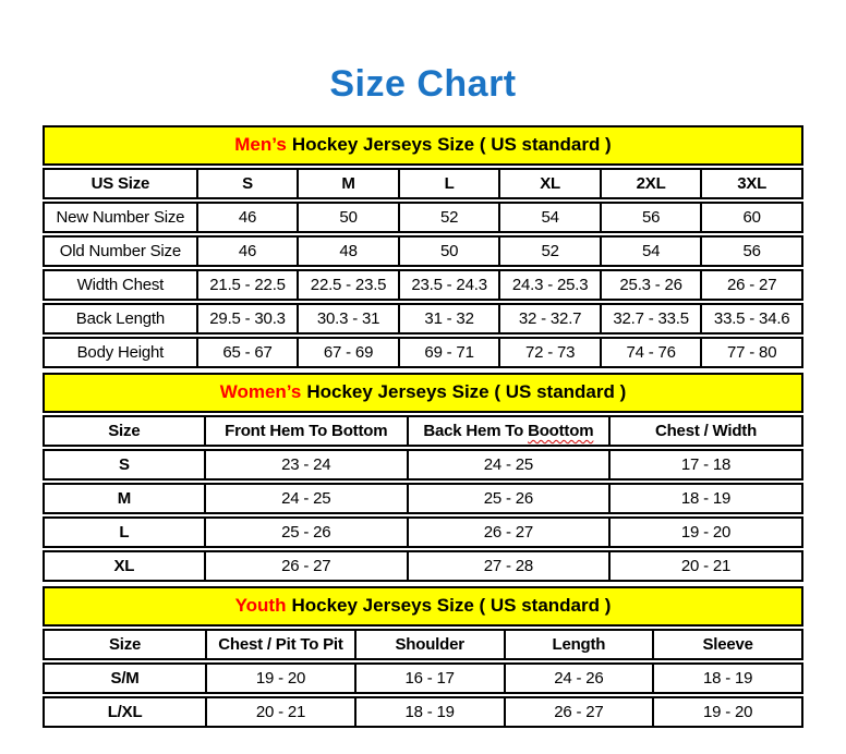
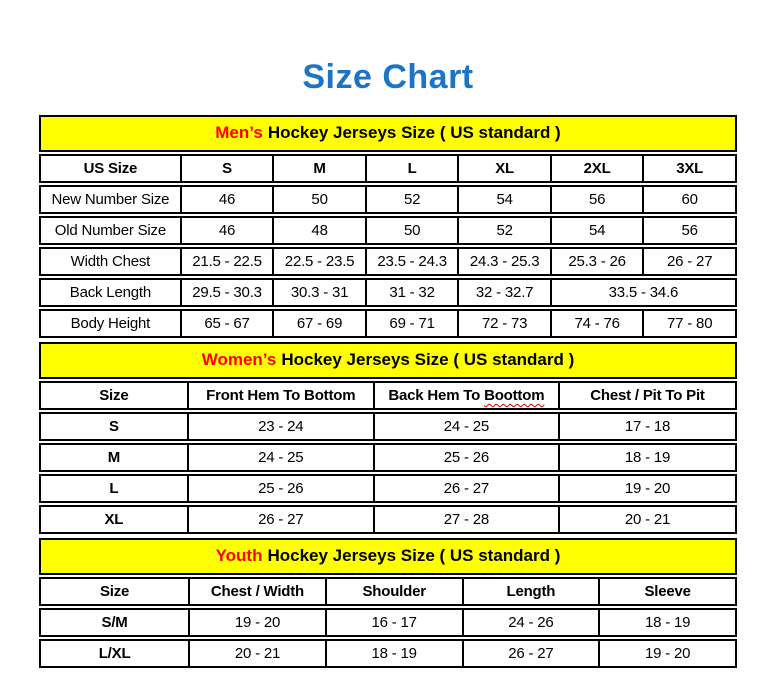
  Size Chart
  Men’s Hockey Jerseys Size ( US standard )
  US Size
  S
  M
  L
  XL
  2XL
  3XL
  New Number Size
  46
  50
  52
  54
  56
  60
  Old Number Size
  46
  48
  50
  52
  54
  56
  Width Chest
  21.5 - 22.5
  22.5 - 23.5
  23.5 - 24.3
  24.3 - 25.3
  25.3 - 26
  26 - 27
  Back Length
  29.5 - 30.3
  30.3 - 31
  31 - 32
  32 - 32.7
- 32.7 - 33.5
  33.5 - 34.6
  Body Height
  65 - 67
  67 - 69
  69 - 71
  72 - 73
  74 - 76
  77 - 80
  Women’s Hockey Jerseys Size ( US standard )
  Size
  Front Hem To Bottom
  Back Hem To
  Boottom
- Chest / Width
+ Chest / Pit To Pit
  S
  23 - 24
  24 - 25
  17 - 18
  M
  24 - 25
  25 - 26
  18 - 19
  L
  25 - 26
  26 - 27
  19 - 20
  XL
  26 - 27
  27 - 28
  20 - 21
  Youth Hockey Jerseys Size ( US standard )
  Size
- Chest / Pit To Pit
+ Chest / Width
  Shoulder
  Length
  Sleeve
  S/M
  19 - 20
  16 - 17
  24 - 26
  18 - 19
  L/XL
  20 - 21
  18 - 19
  26 - 27
  19 - 20
